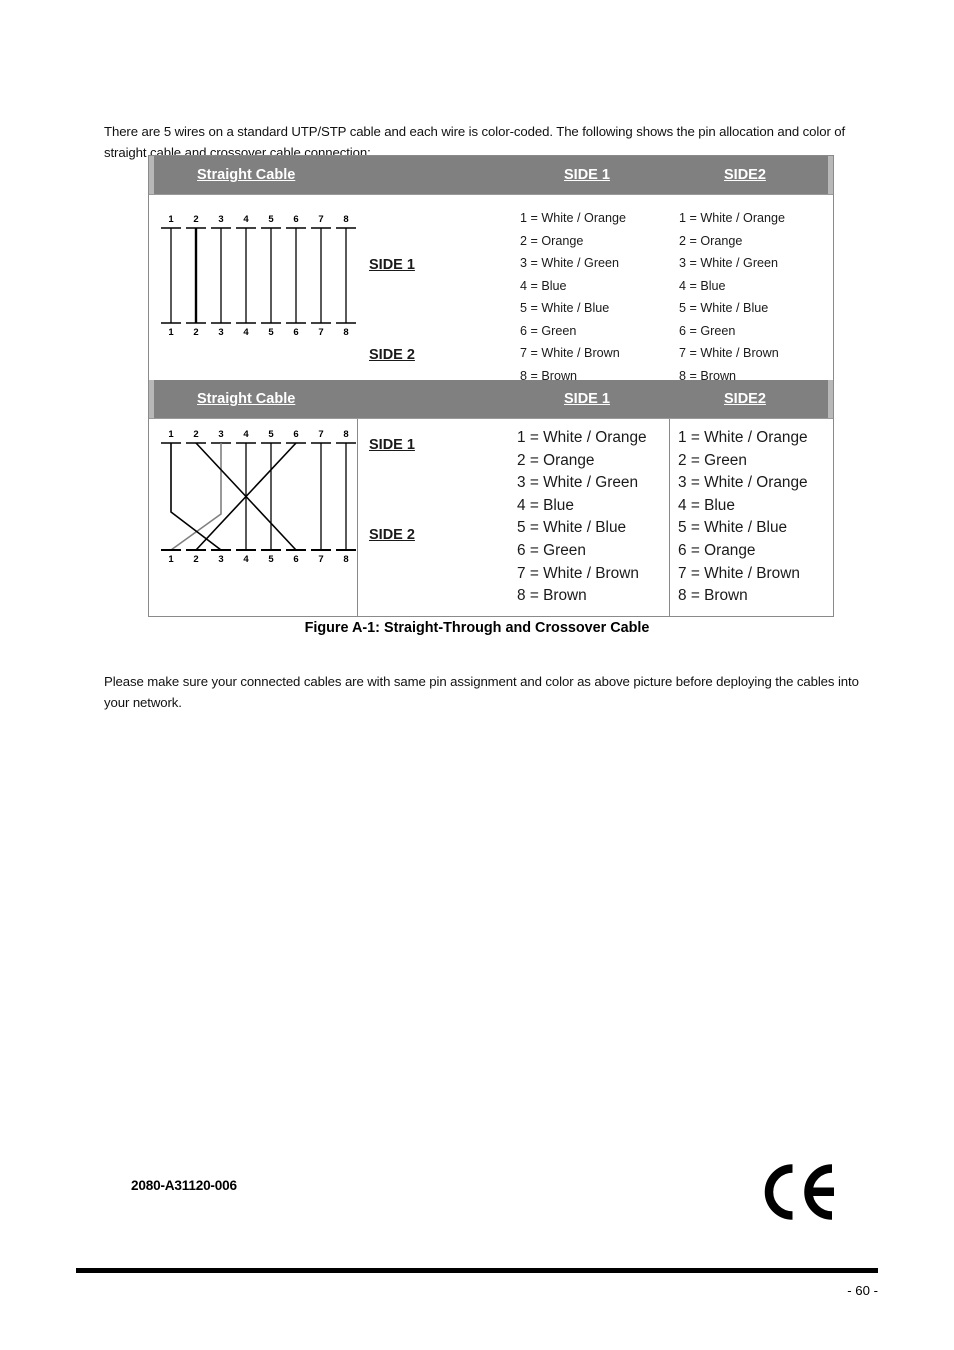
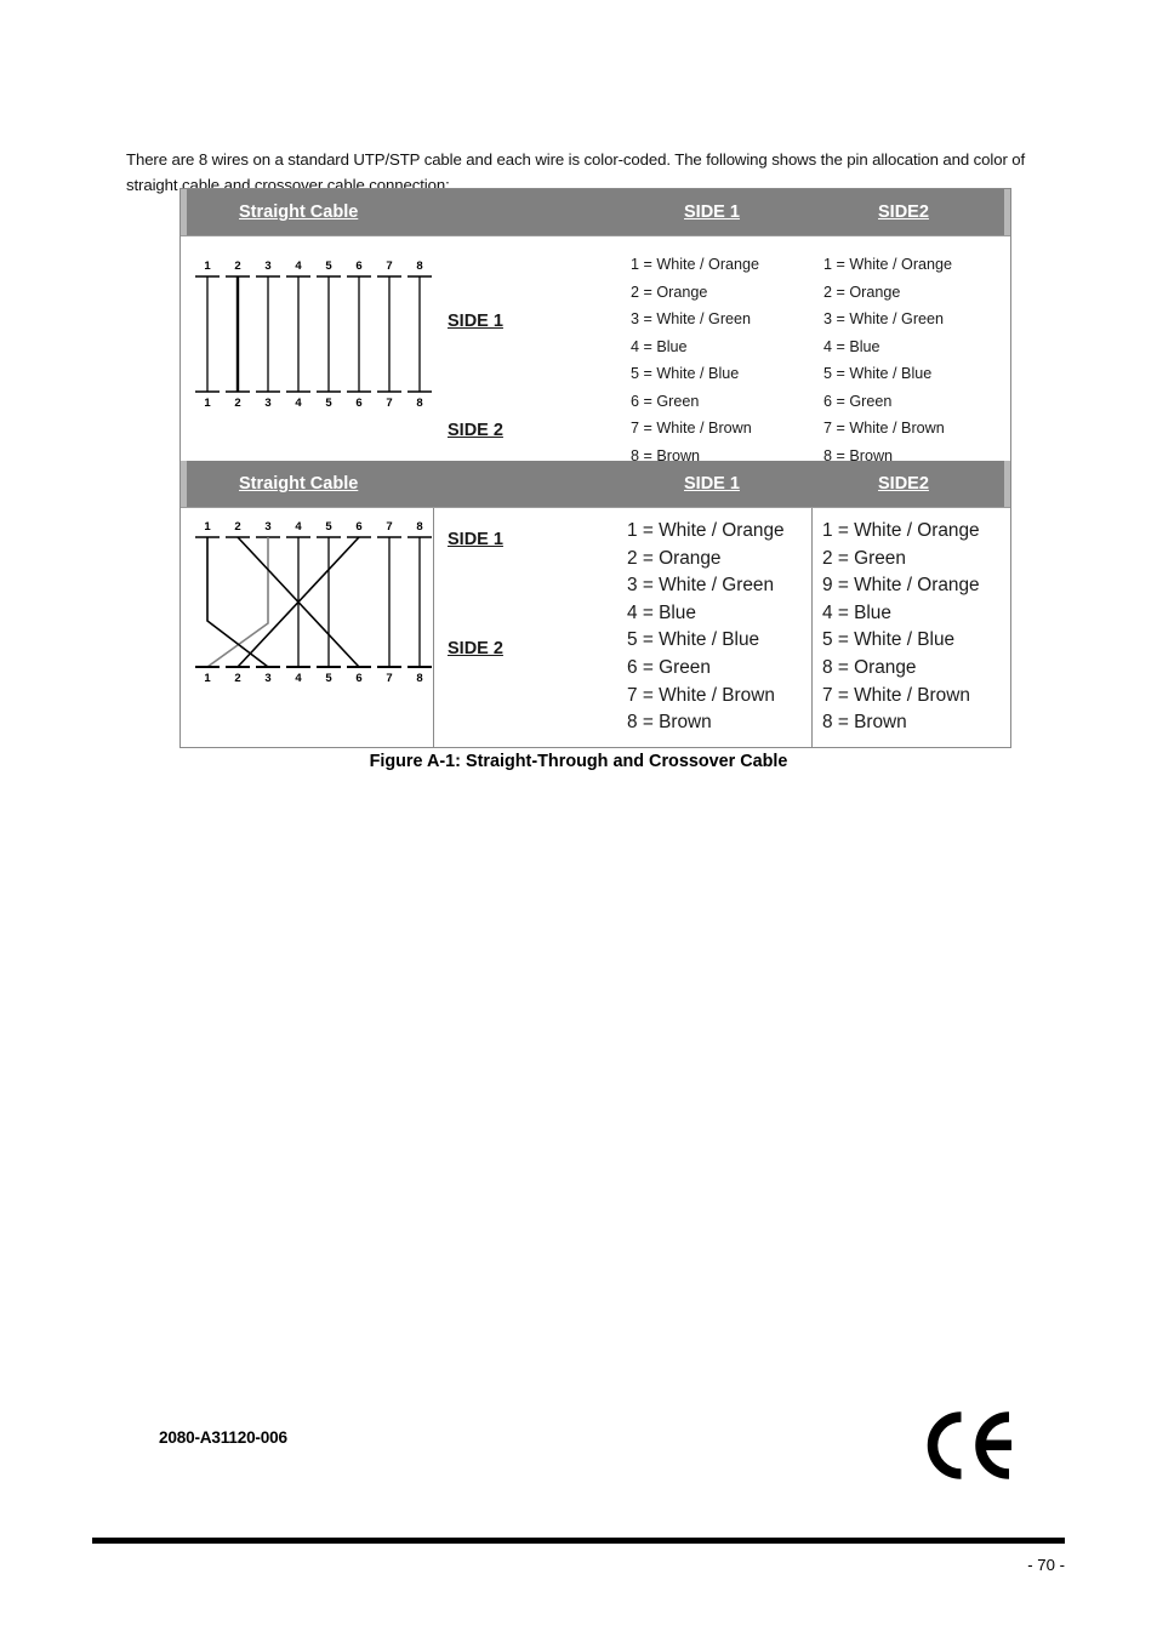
- There are 5 wires on a standard UTP/STP cable and each wire is color-coded. The following shows the pin allocation and color of straight cable and crossover cable connection:
+ There are 8 wires on a standard UTP/STP cable and each wire is color-coded. The following shows the pin allocation and color of straight cable and crossover cable connection:
  Straight Cable
  SIDE 1
  SIDE2
  1
  2
  3
  4
  5
  6
  7
  8
  1
  2
  3
  4
  5
  6
  7
  8
  SIDE 1
  SIDE 2
  1 = White / Orange
  2 = Orange
  3 = White / Green
  4 = Blue
  5 = White / Blue
  6 = Green
  7 = White / Brown
  8 = Brown
  1 = White / Orange
  2 = Orange
  3 = White / Green
  4 = Blue
  5 = White / Blue
  6 = Green
  7 = White / Brown
  8 = Brown
  Straight Cable
  SIDE 1
  SIDE2
  1
  2
  3
  4
  5
  6
  7
  8
  1
  2
  3
  4
  5
  6
  7
  8
  SIDE 1
  SIDE 2
  1 = White / Orange
  2 = Orange
  3 = White / Green
  4 = Blue
  5 = White / Blue
  6 = Green
  7 = White / Brown
  8 = Brown
  1 = White / Orange
  2 = Green
- 3 = White / Orange
+ 9 = White / Orange
  4 = Blue
  5 = White / Blue
- 6 = Orange
+ 8 = Orange
  7 = White / Brown
  8 = Brown
  Figure A-1: Straight-Through and Crossover Cable
- Please make sure your connected cables are with same pin assignment and color as above picture before deploying the cables into your network.
  2080-A31120-006
- - 60 -
+ - 70 -
